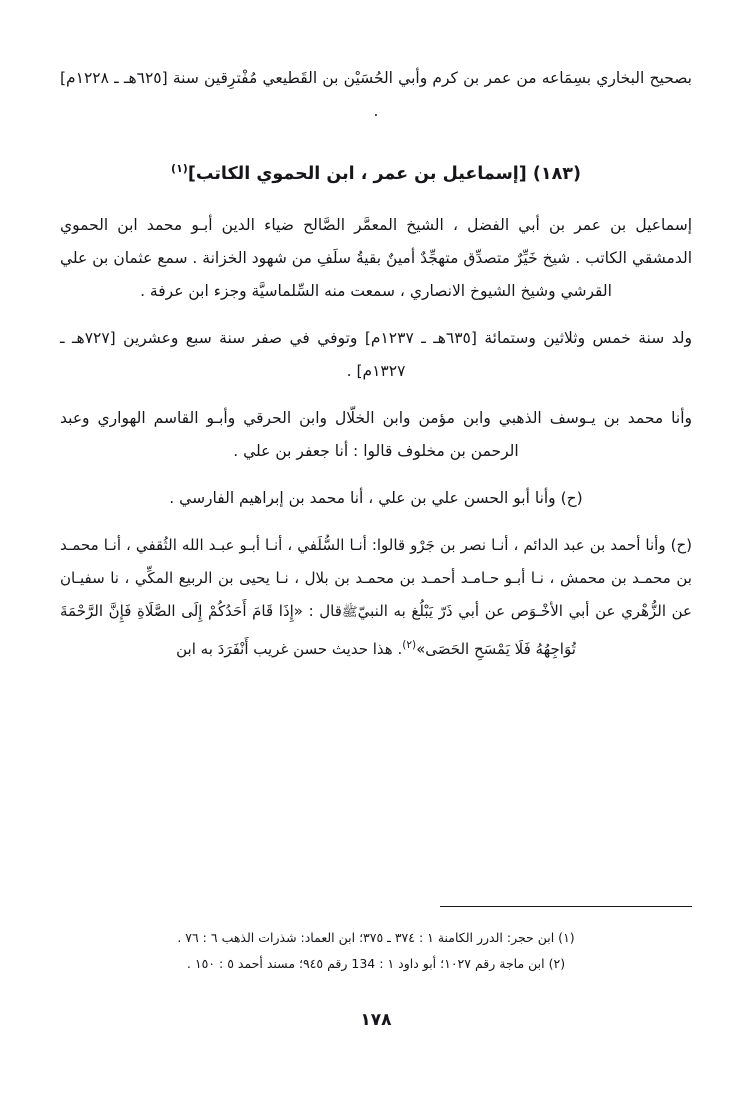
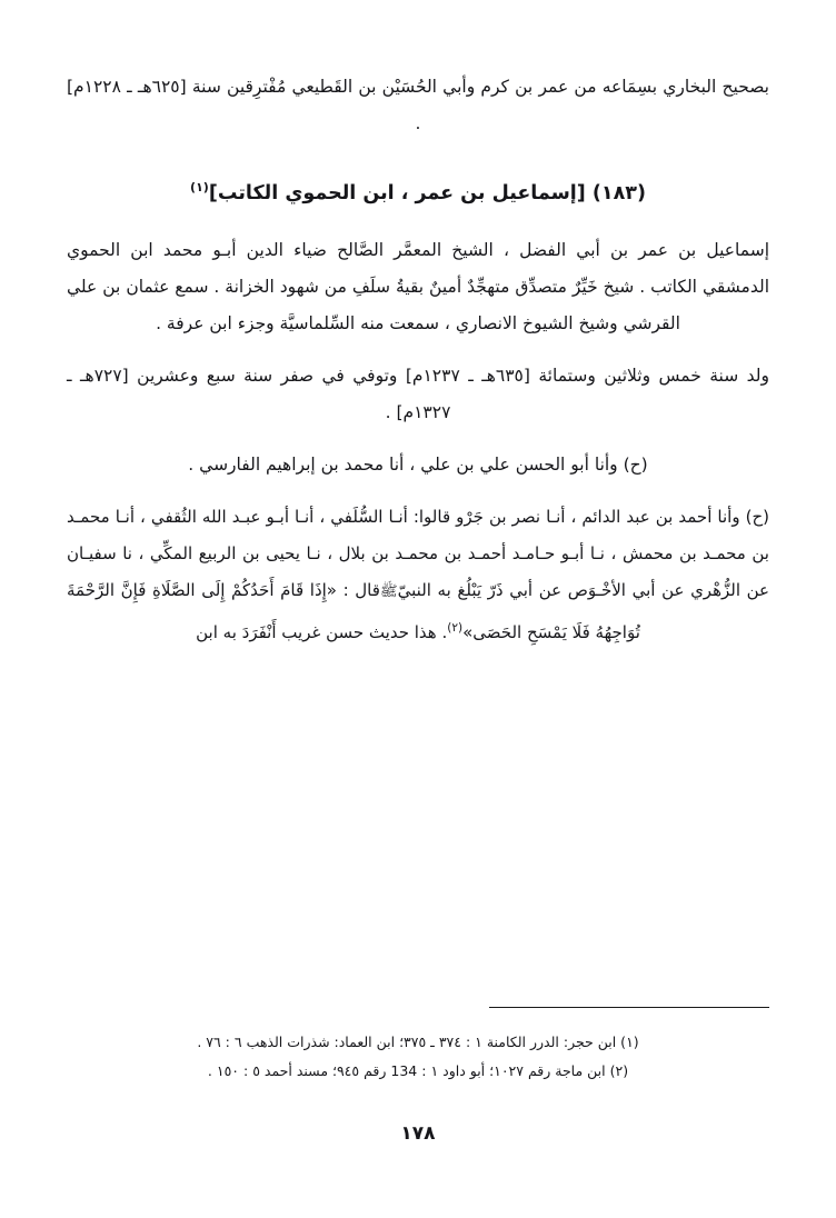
  بصحيح البخاري بسِمَاعه من عمر بن كرم وأبي الحُسَيْن بن القَطيعي مُفْترِقين سنة [٦٢٥هـ ـ ١٢٢٨م] .
  (١٨٣) [إسماعيل بن عمر ، ابن الحموي الكاتب](١)
  إسماعيل بن عمر بن أبي الفضل ، الشيخ المعمَّر الصَّالح ضياء الدين أبـو محمد ابن الحموي الدمشقي الكاتب . شيخ خَيِّرٌ متصدِّق متهجِّدٌ أمينٌ بقيةُ سلَفِ من شهود الخزانة . سمع عثمان بن علي القرشي وشيخ الشيوخ الانصاري ، سمعت منه السِّلماسيَّة وجزء ابن عرفة .
  ولد سنة خمس وثلاثين وستمائة [٦٣٥هـ ـ ١٢٣٧م] وتوفي في صفر سنة سبع وعشرين [٧٢٧هـ ـ ١٣٢٧م] .
- وأنا محمد بن يـوسف الذهبي وابن مؤمن وابن الخلّال وابن الحرقي وأبـو القاسم الهواري وعبد الرحمن بن مخلوف قالوا : أنا جعفر بن علي .
  (ح) وأنا أبو الحسن علي بن علي ، أنا محمد بن إبراهيم الفارسي .
  (ح) وأنا أحمد بن عبد الدائم ، أنـا نصر بن جَرْو قالوا: أنـا السُّلَفي ، أنـا أبـو عبـد الله الثُقفي ، أنـا محمـد بن محمـد بن محمش ، نـا أبـو حـامـد أحمـد بن محمـد بن بلال ، نـا يحيى بن الربيع المكِّي ، نا سفيـان عن الزُّهْري عن أبي الأخْـوَص عن أبي ذَرّ يَبْلُغ به النبيّﷺقال : «إِذَا قَامَ أَحَدُكُمْ إِلَى الصَّلَاةِ فَإِنَّ الرَّحْمَةَ تُوَاجِهُهُ فَلَا يَمْسَحِ الحَصَى»(٢). هذا حديث حسن غريب أَنْفَرَدَ به ابن
  (١) ابن حجر: الدرر الكامنة ١ : ٣٧٤ ـ ٣٧٥؛ ابن العماد: شذرات الذهب ٦ : ٧٦ .
  (٢) ابن ماجة رقم ١٠٢٧؛ أبو داود ١ : 134 رقم ٩٤٥؛ مسند أحمد ٥ : ١٥٠ .
  ١٧٨
